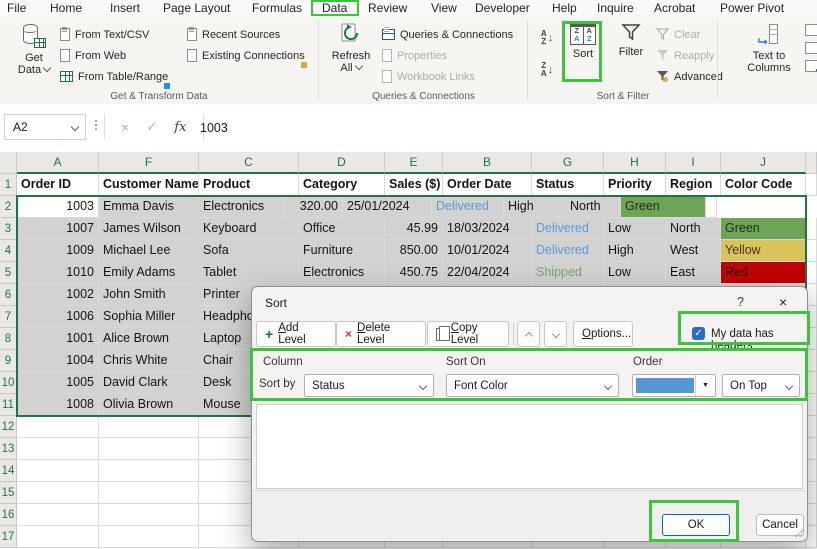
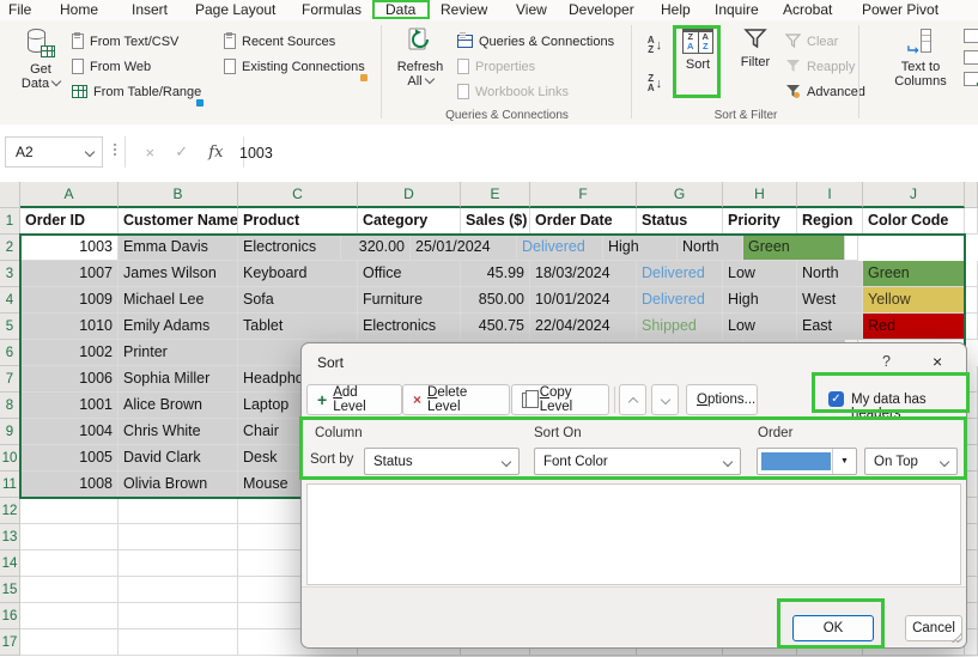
  File
  Home
  Insert
  Page Layout
  Formulas
  Data
  Review
  View
  Developer
  Help
  Inquire
  Acrobat
  Power Pivot
  Get
  Data
  From Text/CSV
  From Web
  From Table/Range
  Recent Sources
  Existing Connections
- Get & Transform Data
  Refresh
  All
  Queries & Connections
  Properties
  Workbook Links
  Queries & Connections
  A
  Z
  ↓
  Z
  A
  ↓
  Z
  A
  A
  Z
  Sort
  Filter
  Clear
  Reapply
  Advanced
  Sort & Filter
  ⮡
  Text to
  Columns
  A2
  ×
  ✓
  fx
  1003
  A
- F
+ B
  C
  D
  E
- B
+ F
  G
  H
  I
  J
  1
  Order ID
  Customer Name
  Product
  Category
  Sales ($)
  Order Date
  Status
  Priority
  Region
  Color Code
  2
  1003
  Emma Davis
  Electronics
  320.00
  25/01/2024
  Delivered
  High
  North
  Green
  3
  1007
  James Wilson
  Keyboard
  Office
  45.99
  18/03/2024
  Delivered
  Low
  North
  Green
  4
  1009
  Michael Lee
  Sofa
  Furniture
  850.00
  10/01/2024
  Delivered
  High
  West
  Yellow
  5
  1010
  Emily Adams
  Tablet
  Electronics
  450.75
  22/04/2024
  Shipped
  Low
  East
  Red
  6
  1002
- John Smith
  Printer
  7
  1006
  Sophia Miller
  8
  1001
  Alice Brown
  Laptop
  9
  1004
  Chris White
  Chair
  10
  1005
  David Clark
  Desk
  11
  1008
  Olivia Brown
  Mouse
  12
  13
  14
  15
  16
  17
  Sort
  ?
  ×
  +
  Add Level
  ×
  Delete Level
  Copy Level
  Options...
  ✓
  My data has headers
  Column
  Sort On
  Order
  Sort by
  Status
  Font Color
  On Top
  OK
  Cancel
